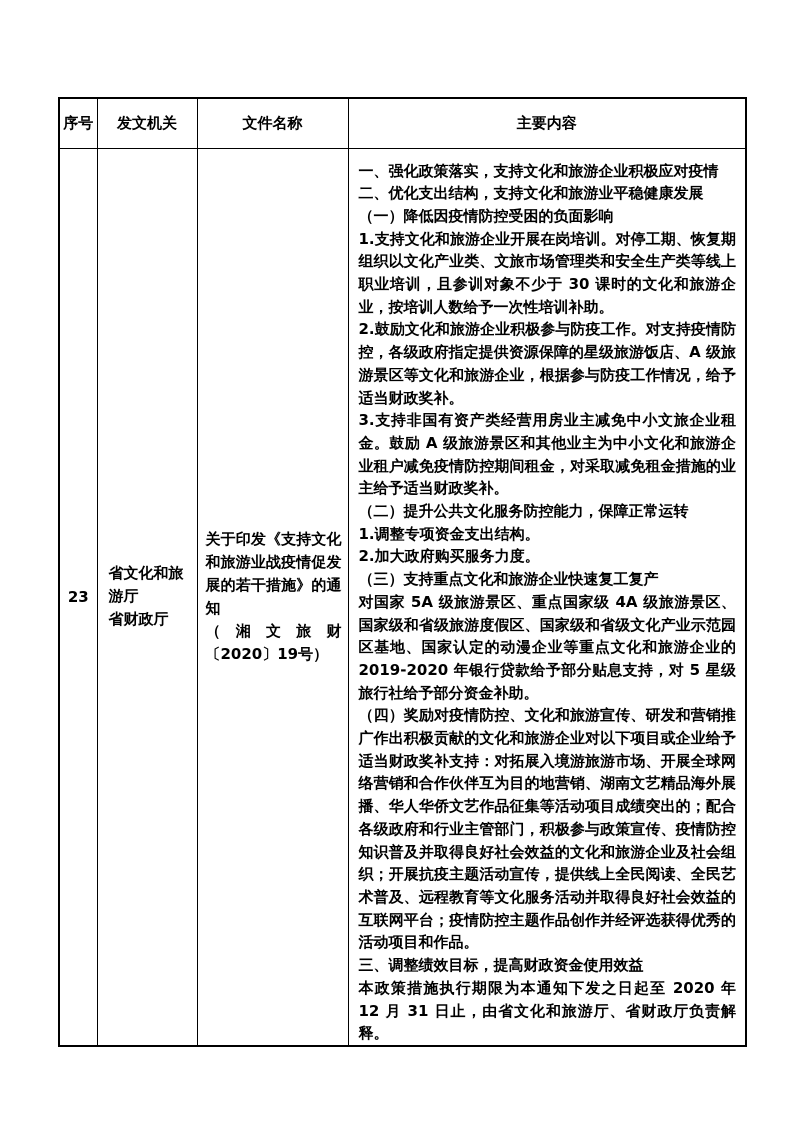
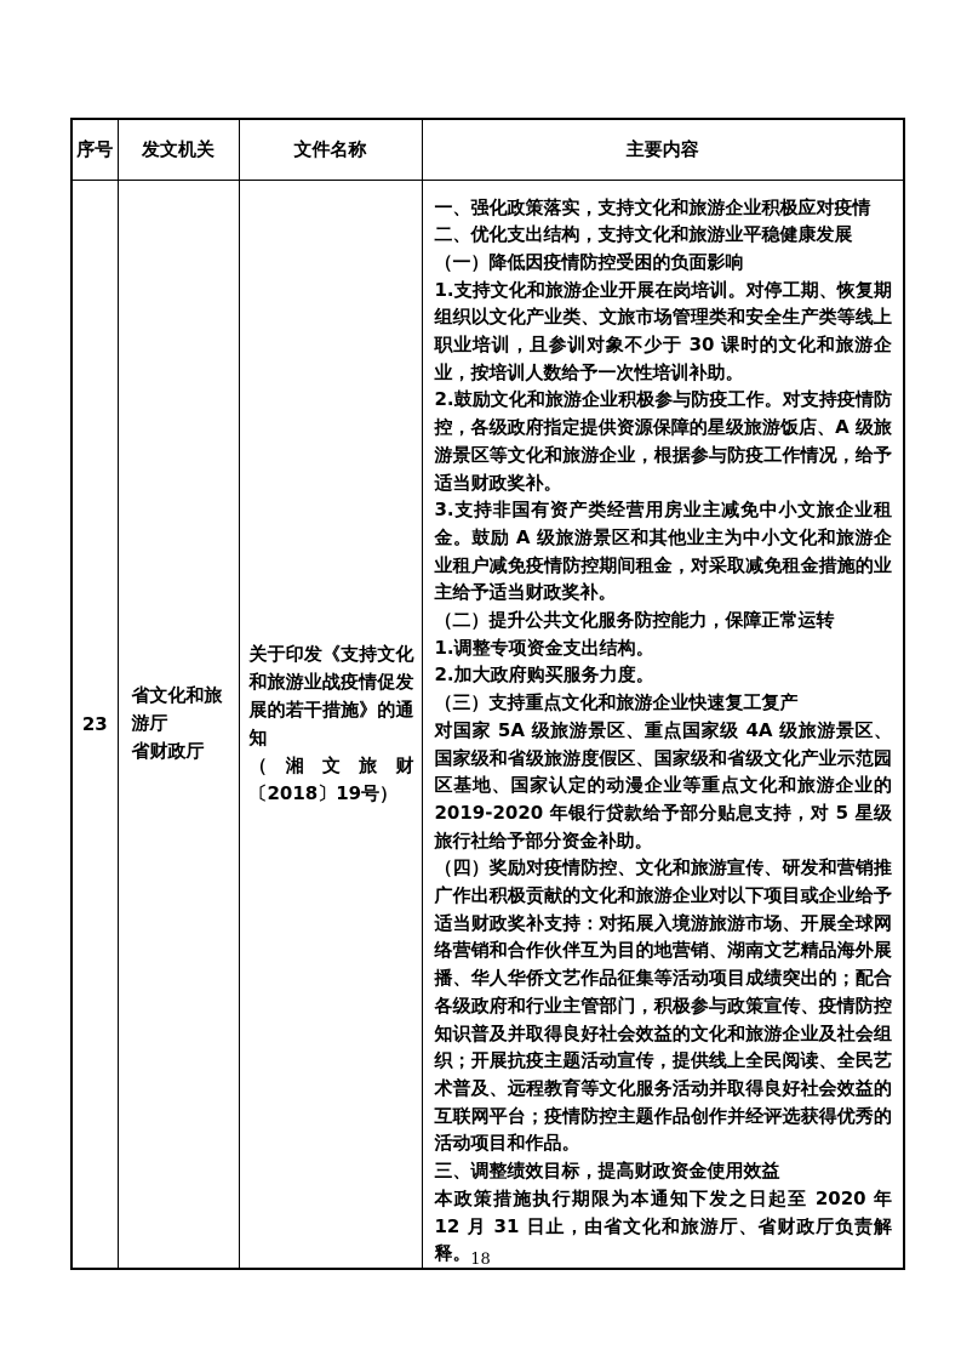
  序号	发文机关	文件名称	主要内容
- 23	省文化和旅游厅 省财政厅	关于印发《支持文化和旅游业战疫情促发展的若干措施》的通知 （湘文旅财〔2020〕19号）	一、强化政策落实，支持文化和旅游企业积极应对疫情 二、优化支出结构，支持文化和旅游业平稳健康发展 （一）降低因疫情防控受困的负面影响 1.支持文化和旅游企业开展在岗培训。对停工期、恢复期组织以文化产业类、文旅市场管理类和安全生产类等线上职业培训，且参训对象不少于 30 课时的文化和旅游企业，按培训人数给予一次性培训补助。 2.鼓励文化和旅游企业积极参与防疫工作。对支持疫情防控，各级政府指定提供资源保障的星级旅游饭店、A 级旅游景区等文化和旅游企业，根据参与防疫工作情况，给予适当财政奖补。 3.支持非国有资产类经营用房业主减免中小文旅企业租金。鼓励 A 级旅游景区和其他业主为中小文化和旅游企业租户减免疫情防控期间租金，对采取减免租金措施的业主给予适当财政奖补。 （二）提升公共文化服务防控能力，保障正常运转 1.调整专项资金支出结构。 2.加大政府购买服务力度。 （三）支持重点文化和旅游企业快速复工复产 对国家 5A 级旅游景区、重点国家级 4A 级旅游景区、国家级和省级旅游度假区、国家级和省级文化产业示范园区基地、国家认定的动漫企业等重点文化和旅游企业的 2019-2020 年银行贷款给予部分贴息支持，对 5 星级旅行社给予部分资金补助。 （四）奖励对疫情防控、文化和旅游宣传、研发和营销推广作出积极贡献的文化和旅游企业对以下项目或企业给予适当财政奖补支持：对拓展入境游旅游市场、开展全球网络营销和合作伙伴互为目的地营销、湖南文艺精品海外展播、华人华侨文艺作品征集等活动项目成绩突出的；配合各级政府和行业主管部门，积极参与政策宣传、疫情防控知识普及并取得良好社会效益的文化和旅游企业及社会组织；开展抗疫主题活动宣传，提供线上全民阅读、全民艺术普及、远程教育等文化服务活动并取得良好社会效益的互联网平台；疫情防控主题作品创作并经评选获得优秀的活动项目和作品。 三、调整绩效目标，提高财政资金使用效益 本政策措施执行期限为本通知下发之日起至 2020 年 12 月 31 日止，由省文化和旅游厅、省财政厅负责解释。
+ 23	省文化和旅游厅 省财政厅	关于印发《支持文化和旅游业战疫情促发展的若干措施》的通知 （湘文旅财〔2018〕19号）	一、强化政策落实，支持文化和旅游企业积极应对疫情 二、优化支出结构，支持文化和旅游业平稳健康发展 （一）降低因疫情防控受困的负面影响 1.支持文化和旅游企业开展在岗培训。对停工期、恢复期组织以文化产业类、文旅市场管理类和安全生产类等线上职业培训，且参训对象不少于 30 课时的文化和旅游企业，按培训人数给予一次性培训补助。 2.鼓励文化和旅游企业积极参与防疫工作。对支持疫情防控，各级政府指定提供资源保障的星级旅游饭店、A 级旅游景区等文化和旅游企业，根据参与防疫工作情况，给予适当财政奖补。 3.支持非国有资产类经营用房业主减免中小文旅企业租金。鼓励 A 级旅游景区和其他业主为中小文化和旅游企业租户减免疫情防控期间租金，对采取减免租金措施的业主给予适当财政奖补。 （二）提升公共文化服务防控能力，保障正常运转 1.调整专项资金支出结构。 2.加大政府购买服务力度。 （三）支持重点文化和旅游企业快速复工复产 对国家 5A 级旅游景区、重点国家级 4A 级旅游景区、国家级和省级旅游度假区、国家级和省级文化产业示范园区基地、国家认定的动漫企业等重点文化和旅游企业的 2019-2020 年银行贷款给予部分贴息支持，对 5 星级旅行社给予部分资金补助。 （四）奖励对疫情防控、文化和旅游宣传、研发和营销推广作出积极贡献的文化和旅游企业对以下项目或企业给予适当财政奖补支持：对拓展入境游旅游市场、开展全球网络营销和合作伙伴互为目的地营销、湖南文艺精品海外展播、华人华侨文艺作品征集等活动项目成绩突出的；配合各级政府和行业主管部门，积极参与政策宣传、疫情防控知识普及并取得良好社会效益的文化和旅游企业及社会组织；开展抗疫主题活动宣传，提供线上全民阅读、全民艺术普及、远程教育等文化服务活动并取得良好社会效益的互联网平台；疫情防控主题作品创作并经评选获得优秀的活动项目和作品。 三、调整绩效目标，提高财政资金使用效益 本政策措施执行期限为本通知下发之日起至 2020 年 12 月 31 日止，由省文化和旅游厅、省财政厅负责解释。
+ 18
